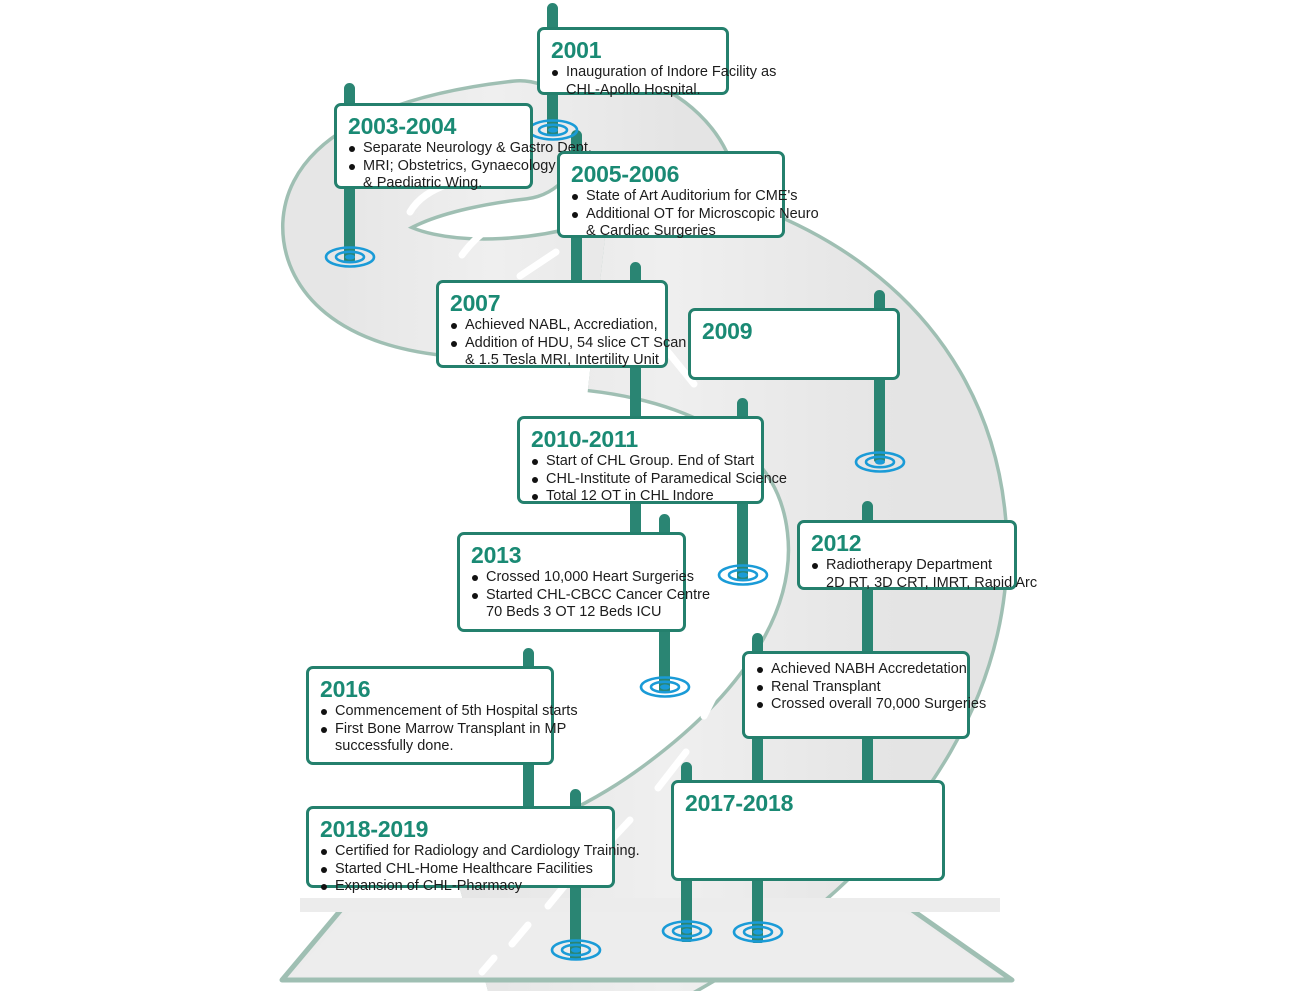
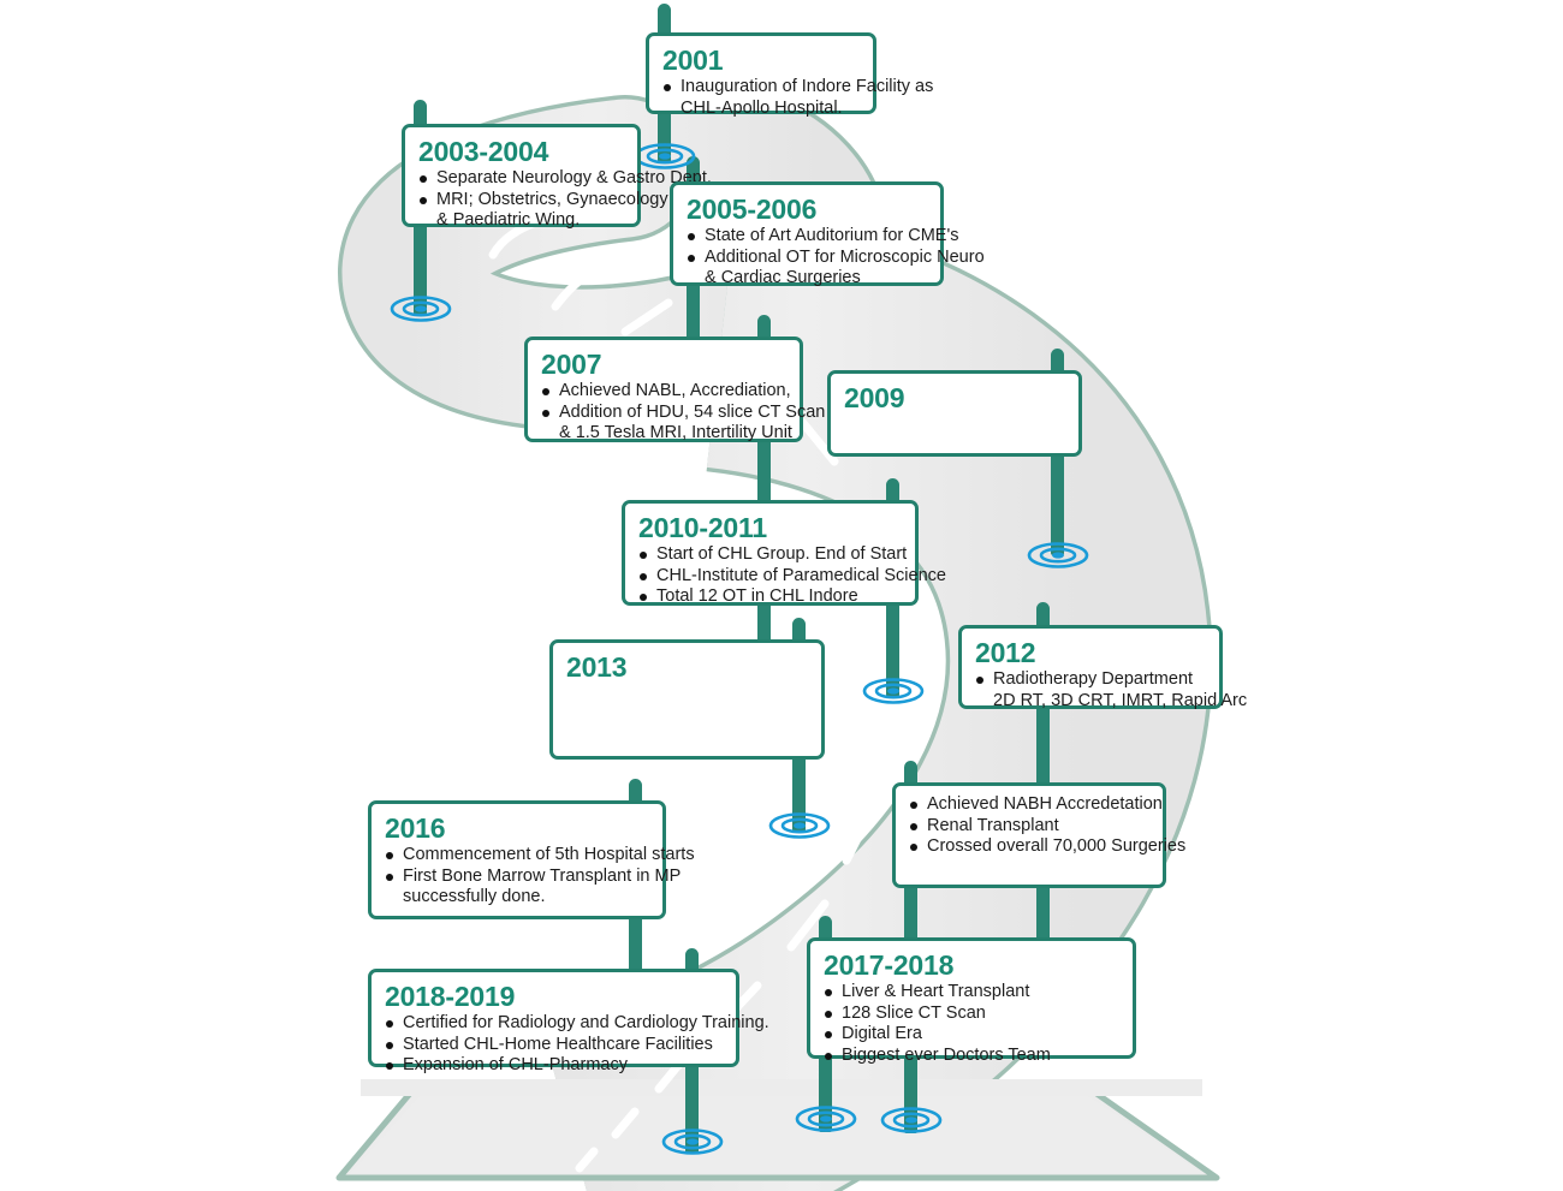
  2001
  Inauguration of Indore Facility as
  CHL-Apollo Hospital.
  2003-2004
  Separate Neurology & Gastro Dept.
  MRI; Obstetrics, Gynaecology
  & Paediatric Wing.
  2005-2006
  State of Art Auditorium for CME's
  Additional OT for Microscopic Neuro
  & Cardiac Surgeries
  2007
  Achieved NABL, Accrediation,
  Addition of HDU, 54 slice CT Scan
  & 1.5 Tesla MRI, Intertility Unit
  2009
  2010-2011
  Start of CHL Group. End of Start
  CHL-Institute of Paramedical Science
  Total 12 OT in CHL Indore
  2012
  Radiotherapy Department
  2D RT, 3D CRT, IMRT, Rapid Arc
  2013
- Crossed 10,000 Heart Surgeries
- Started CHL-CBCC Cancer Centre
- 70 Beds 3 OT 12 Beds ICU
  Achieved NABH Accredetation
  Renal Transplant
  Crossed overall 70,000 Surgeries
  2016
  Commencement of 5th Hospital starts
  First Bone Marrow Transplant in MP
  successfully done.
  2017-2018
+ Liver & Heart Transplant
+ 128 Slice CT Scan
+ Digital Era
+ Biggest ever Doctors Team
  2018-2019
  Certified for Radiology and Cardiology Training.
  Started CHL-Home Healthcare Facilities
  Expansion of CHL-Pharmacy
